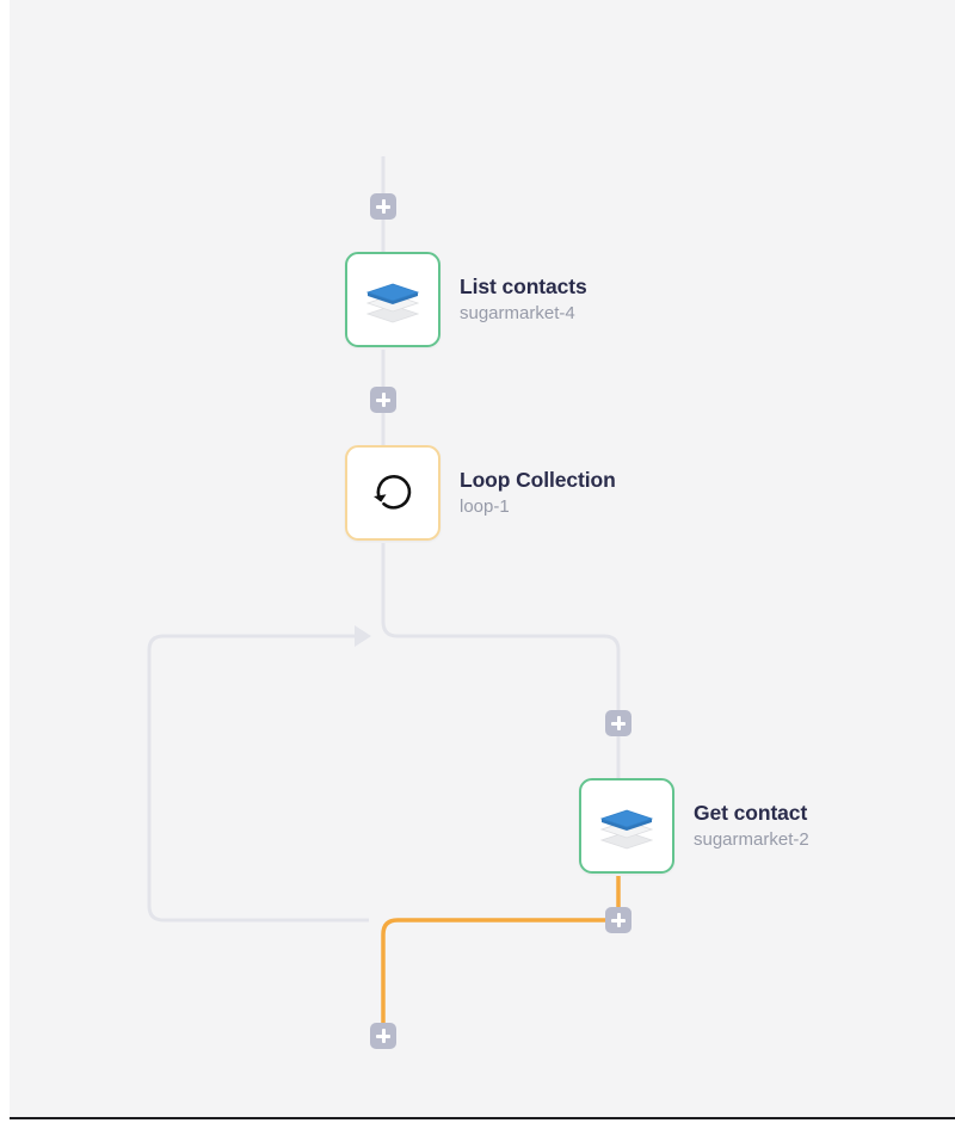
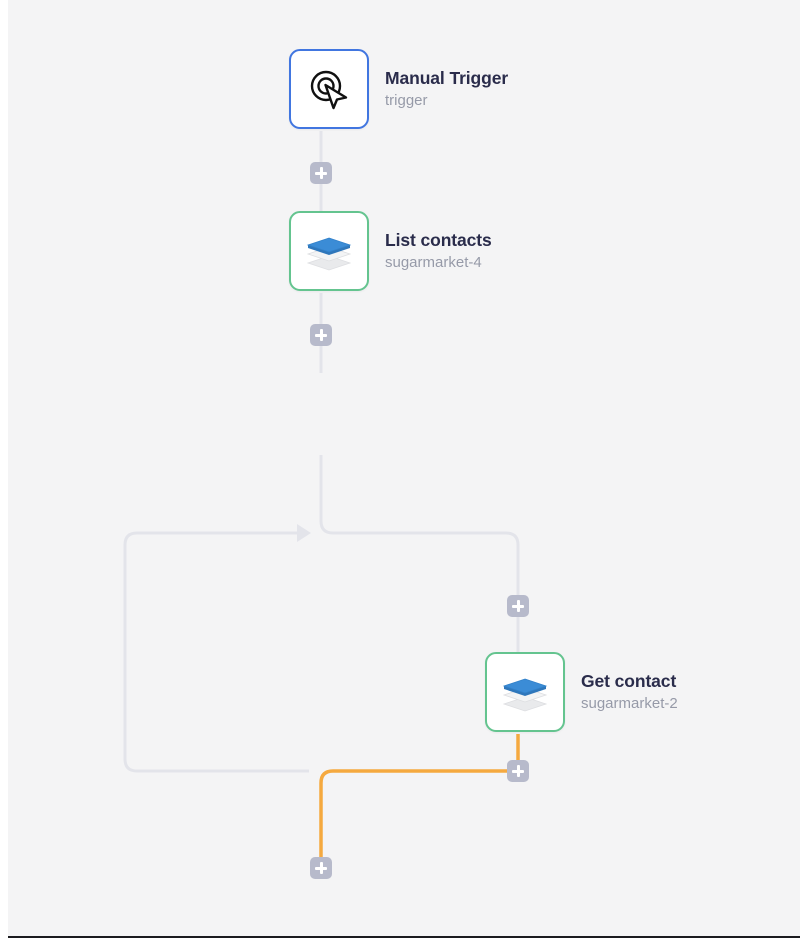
+ Manual Trigger
+ trigger
  List contacts
  sugarmarket-4
- Loop Collection
- loop-1
  Get contact
  sugarmarket-2
